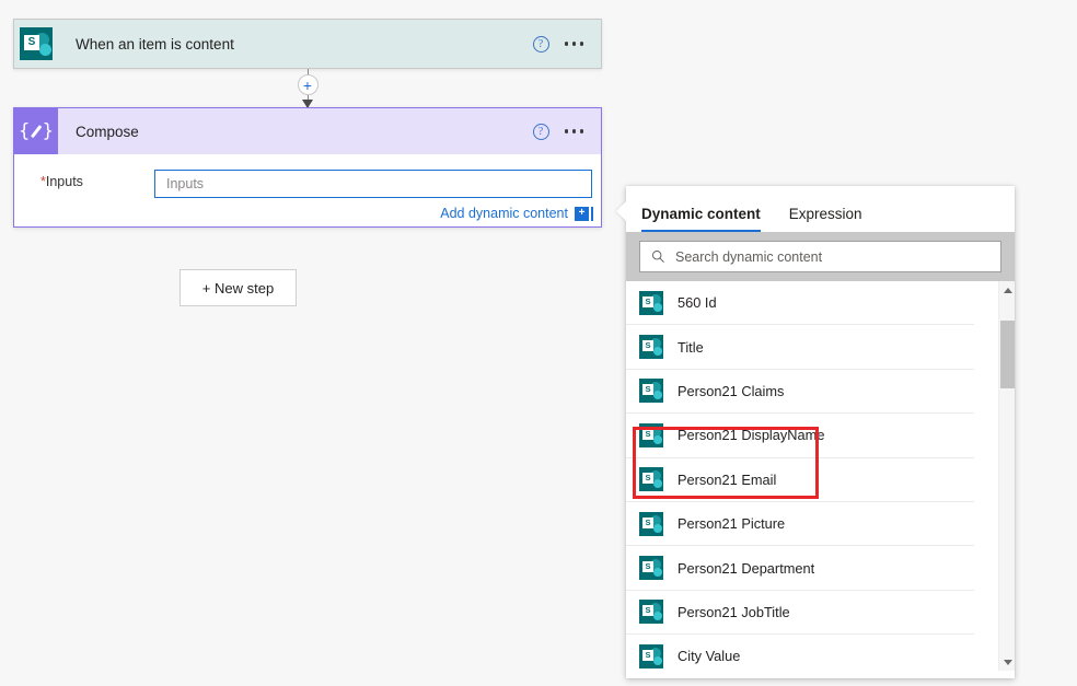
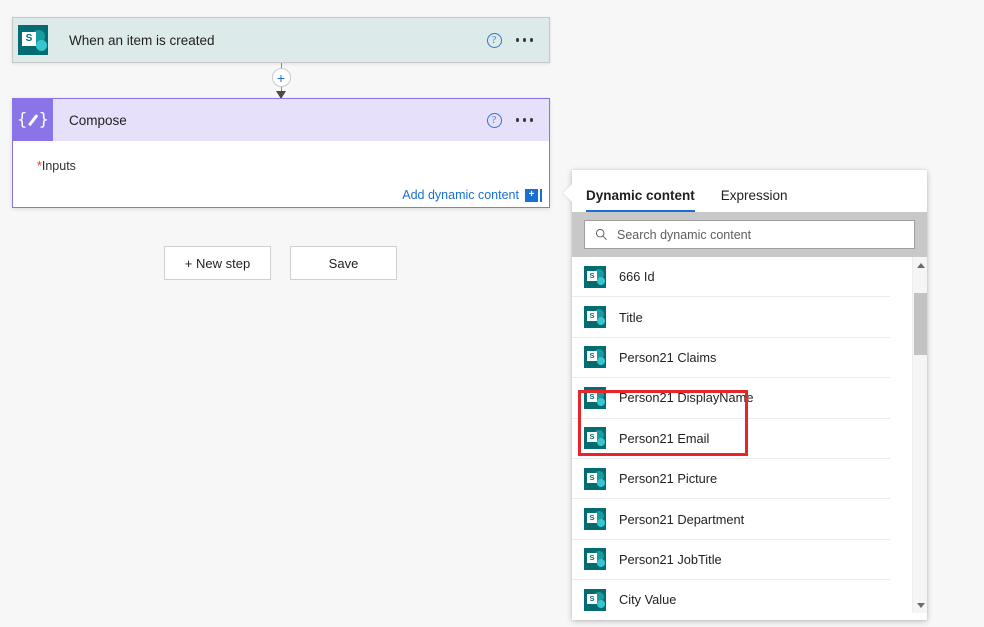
  S
- When an item is content
+ When an item is created
  ?
  +
  { }
  Compose
  ?
  *Inputs
- Inputs
  Add dynamic content
  +
  + New step
+ Save
  Dynamic content
  Expression
  Search dynamic content
  S
- 560 Id
+ 666 Id
  S
  Title
  S
  Person21 Claims
  S
  Person21 DisplayName
  S
  Person21 Email
  S
  Person21 Picture
  S
  Person21 Department
  S
  Person21 JobTitle
  S
  City Value
